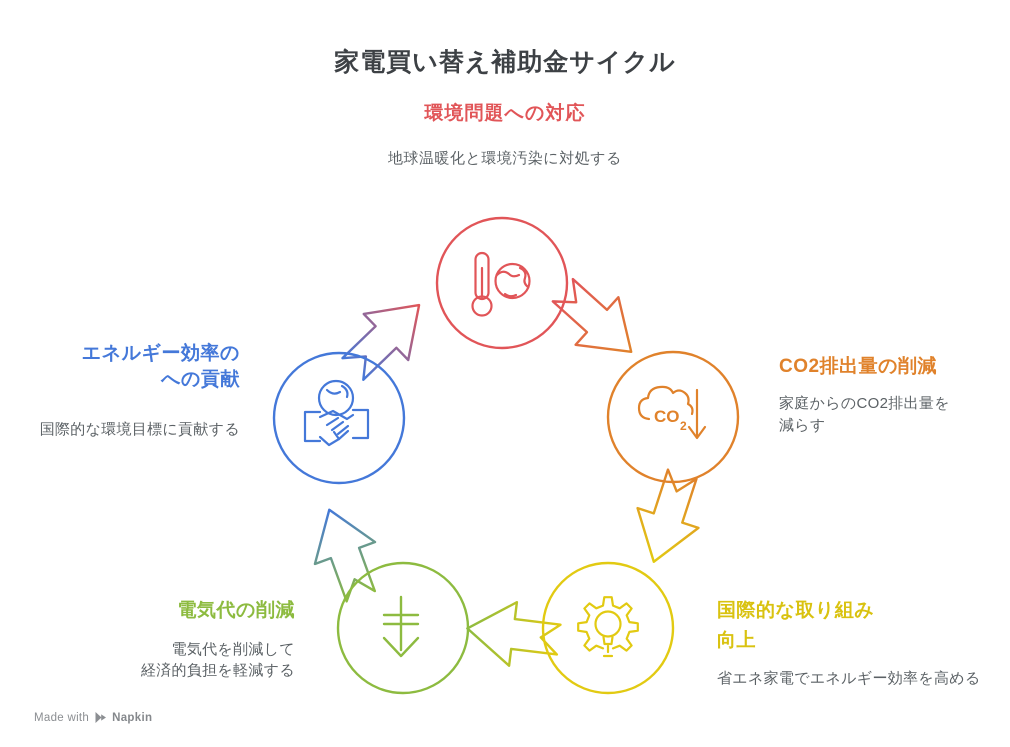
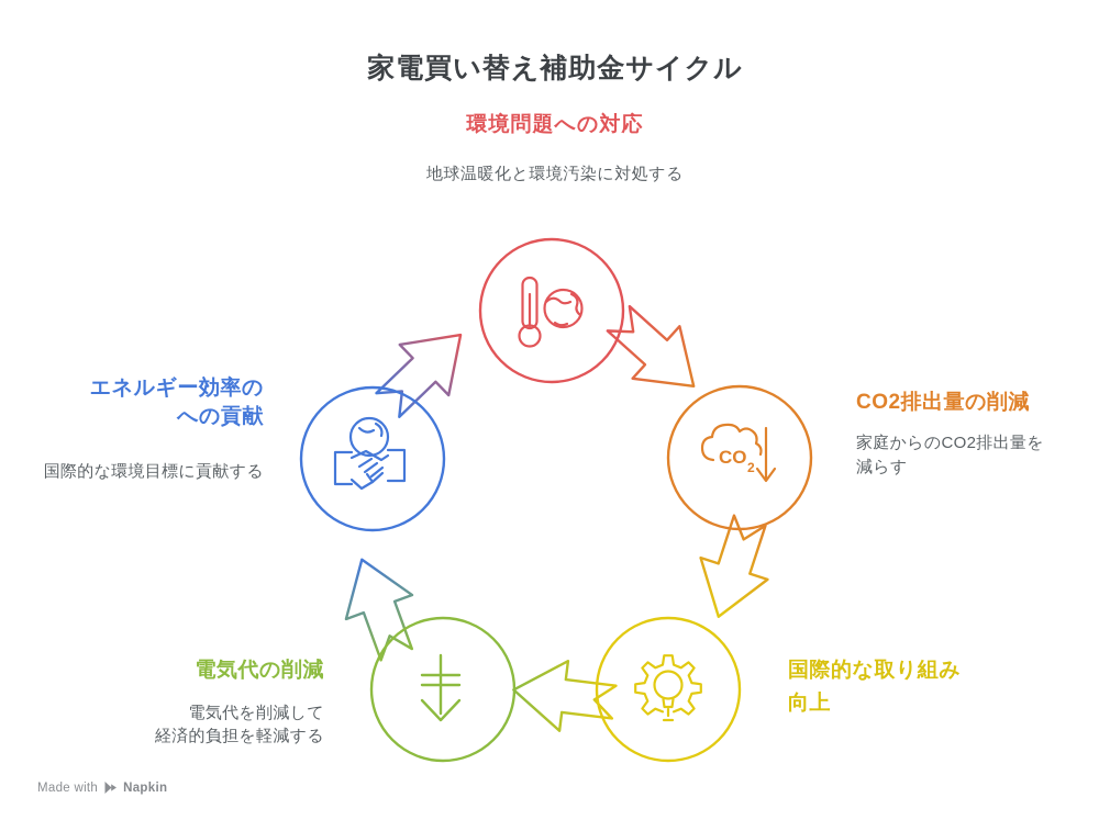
  家電買い替え補助金サイクル
  環境問題への対応
  地球温暖化と環境汚染に対処する
  CO
  2
  CO2排出量の削減
  家庭からのCO2排出量を
  減らす
  国際的な取り組み
  向上
- 省エネ家電でエネルギー効率を高める
  電気代の削減
  電気代を削減して
  経済的負担を軽減する
  エネルギー効率の
  への貢献
  国際的な環境目標に貢献する
  Made with
  Napkin
